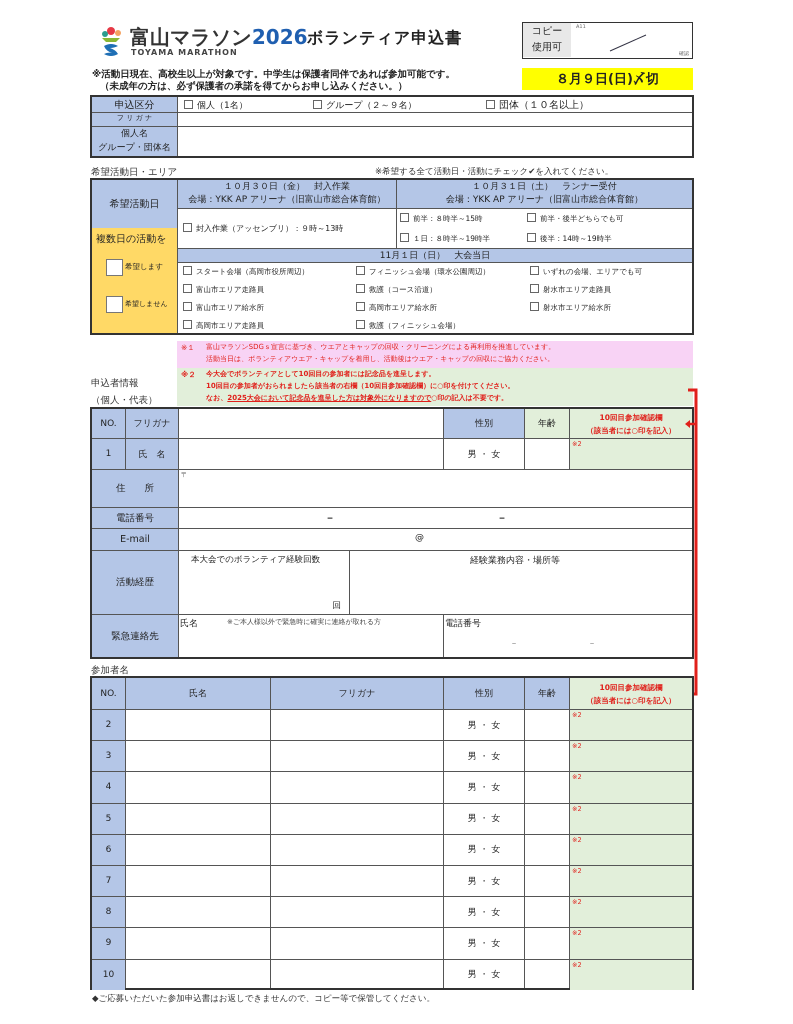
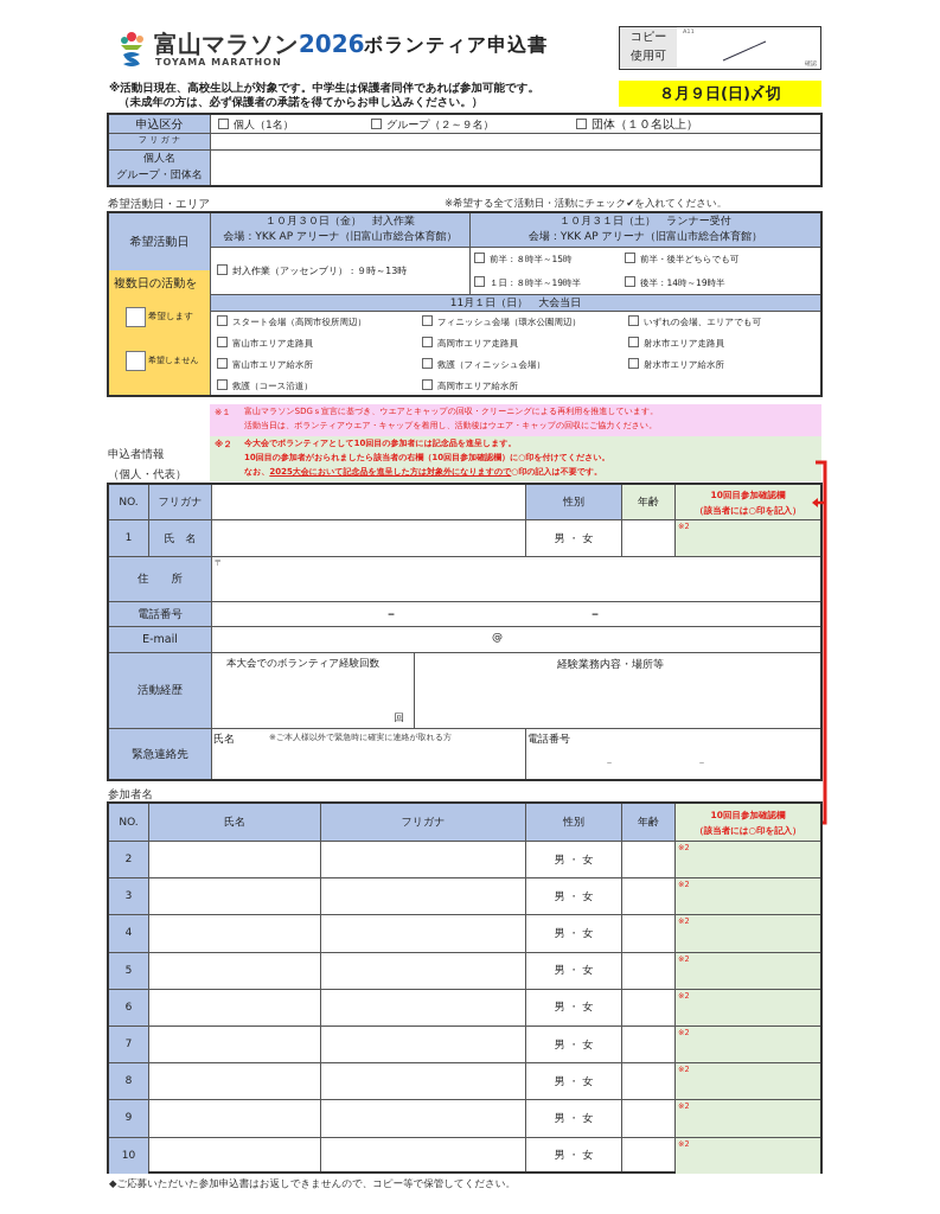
  富山マラソン2026
  TOYAMA MARATHON
  ボランティア申込書
  コピー
  使用可
  ※活動日現在、高校生以上が対象です。中学生は保護者同伴であれば参加可能です。
  （未成年の方は、必ず保護者の承諾を得てからお申し込みください。）
  ８月９日(日)〆切
  申込区分
  フ リ ガ ナ
  個人名
  グループ・団体名
  個人（1名）
  グループ（２～９名）
  団体（１０名以上）
  希望活動日・エリア
  ※希望する全て活動日・活動にチェック✔を入れてください。
  希望活動日
  複数日の活動を
  希望します
  希望しません
  １０月３０日（金） 封入作業
  会場：YKK AP アリーナ（旧富山市総合体育館）
  １０月３１日（土） ランナー受付
  会場：YKK AP アリーナ（旧富山市総合体育館）
  封入作業（アッセンブリ）：９時～13時
  前半：８時半～15時
  前半・後半どちらでも可
  １日：８時半～19時半
  後半：14時～19時半
  11月１日（日） 大会当日
  スタート会場（高岡市役所周辺）
  フィニッシュ会場（環水公園周辺）
  いずれの会場、エリアでも可
  富山市エリア走路員
- 救護（コース沿道）
+ 高岡市エリア走路員
  射水市エリア走路員
  富山市エリア給水所
- 高岡市エリア給水所
+ 救護（フィニッシュ会場）
  射水市エリア給水所
- 高岡市エリア走路員
+ 救護（コース沿道）
- 救護（フィニッシュ会場）
+ 高岡市エリア給水所
  ※１
  富山マラソンSDGｓ宣言に基づき、ウエアとキャップの回収・クリーニングによる再利用を推進しています。
  活動当日は、ボランティアウエア・キャップを着用し、活動後はウエア・キャップの回収にご協力ください。
  ※２
  今大会でボランティアとして10回目の参加者には記念品を進呈します。
  10回目の参加者がおられましたら該当者の右欄（10回目参加確認欄）に○印を付けてください。
  なお、2025大会において記念品を進呈した方は対象外になりますので○印の記入は不要です。
  申込者情報
  （個人・代表）
  NO.
  フリガナ
  性別
  年齢
  10回目参加確認欄
  （該当者には○印を記入）
  1
  氏 名
  男 ・ 女
  ※2
  住 所
  〒
  電話番号
  －
  －
  E-mail
  @
  活動経歴
  本大会でのボランティア経験回数
  回
  経験業務内容・場所等
  緊急連絡先
  氏名
  ※ご本人様以外で緊急時に確実に連絡が取れる方
  電話番号
  －
  －
  参加者名
  NO.
  氏名
  フリガナ
  性別
  年齢
  10回目参加確認欄
  （該当者には○印を記入）
  2
  男 ・ 女
  ※2
  3
  男 ・ 女
  ※2
  4
  男 ・ 女
  ※2
  5
  男 ・ 女
  ※2
  6
  男 ・ 女
  ※2
  7
  男 ・ 女
  ※2
  8
  男 ・ 女
  ※2
  9
  男 ・ 女
  ※2
  10
  男 ・ 女
  ※2
  ◆ご応募いただいた参加申込書はお返しできませんので、コピー等で保管してください。
